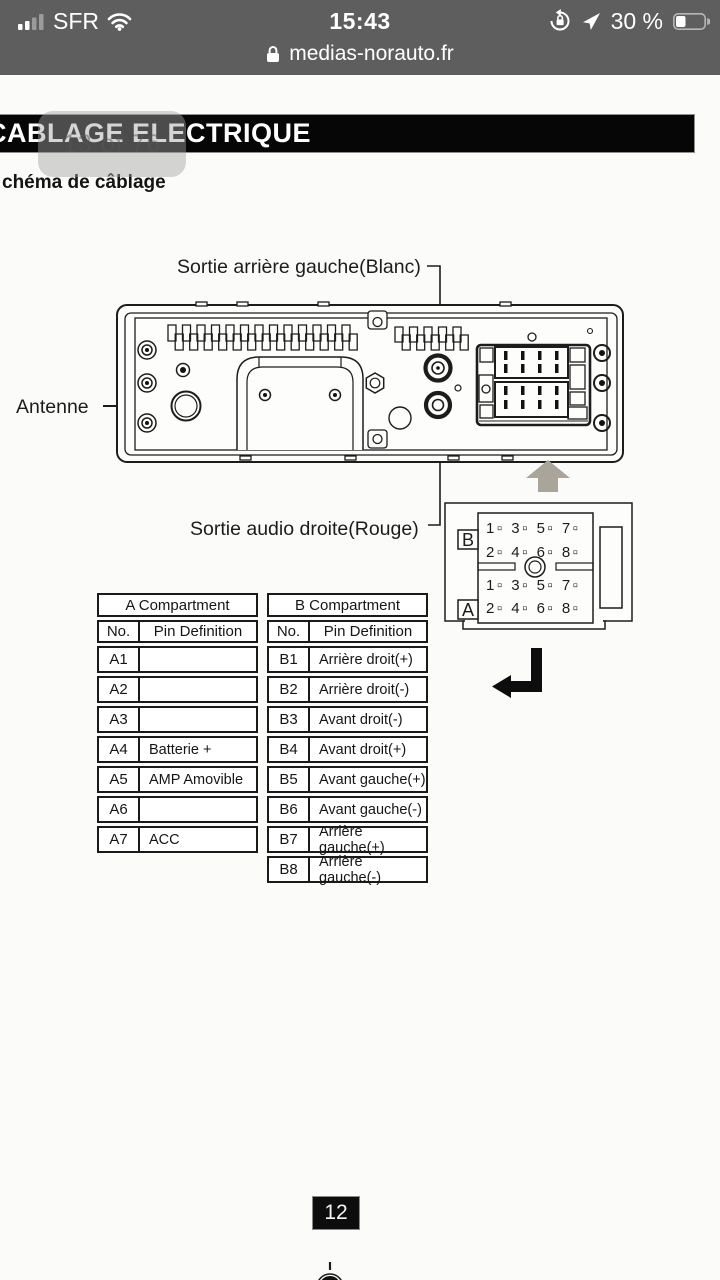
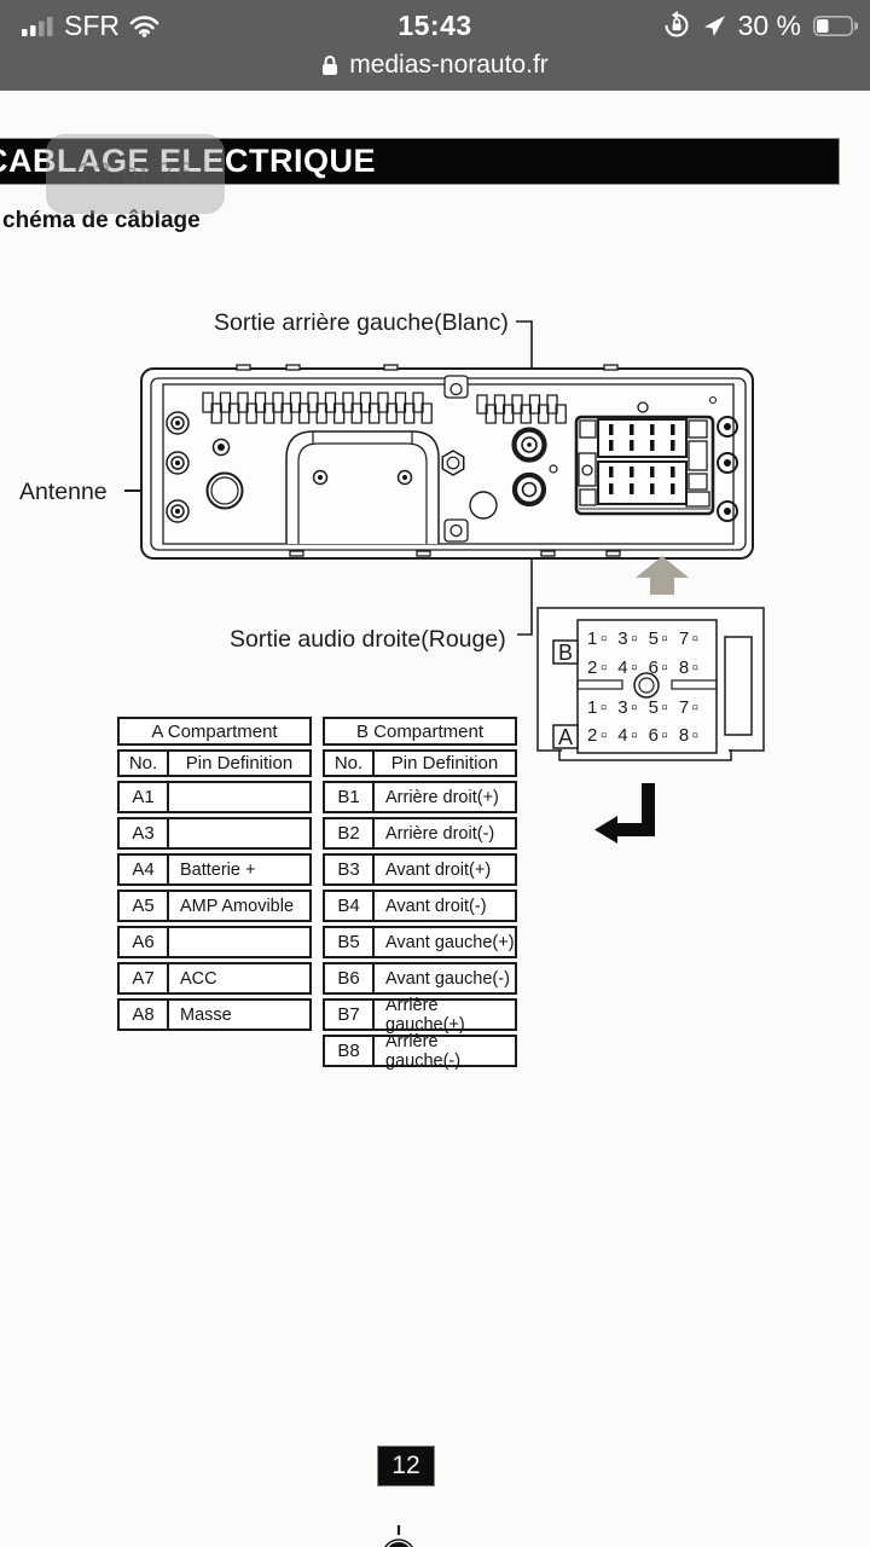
  SFR
  15:43
  30 %
  medias-norauto.fr
  ABLAGE ELECTRIQUE
  13 of 76
  chéma de câblage
  Sortie arrière gauche(Blanc)
  Antenne
  Sortie audio droite(Rouge)
  B
  A
  1▫ 3▫ 5▫ 7▫
  2▫ 4▫ 6▫ 8▫
  1▫ 3▫ 5▫ 7▫
  2▫ 4▫ 6▫ 8▫
  A Compartment
  No.
  Pin Definition
  A1
- A2
  A3
  A4
  Batterie +
  A5
  AMP Amovible
  A6
  A7
  ACC
+ A8
+ Masse
  B Compartment
  No.
  Pin Definition
  B1
  Arrière droit(+)
  B2
  Arrière droit(-)
  B3
- Avant droit(-)
+ Avant droit(+)
  B4
- Avant droit(+)
+ Avant droit(-)
  B5
  Avant gauche(+)
  B6
  Avant gauche(-)
  B7
  Arrière gauche(+)
  B8
  Arrière gauche(-)
  12
